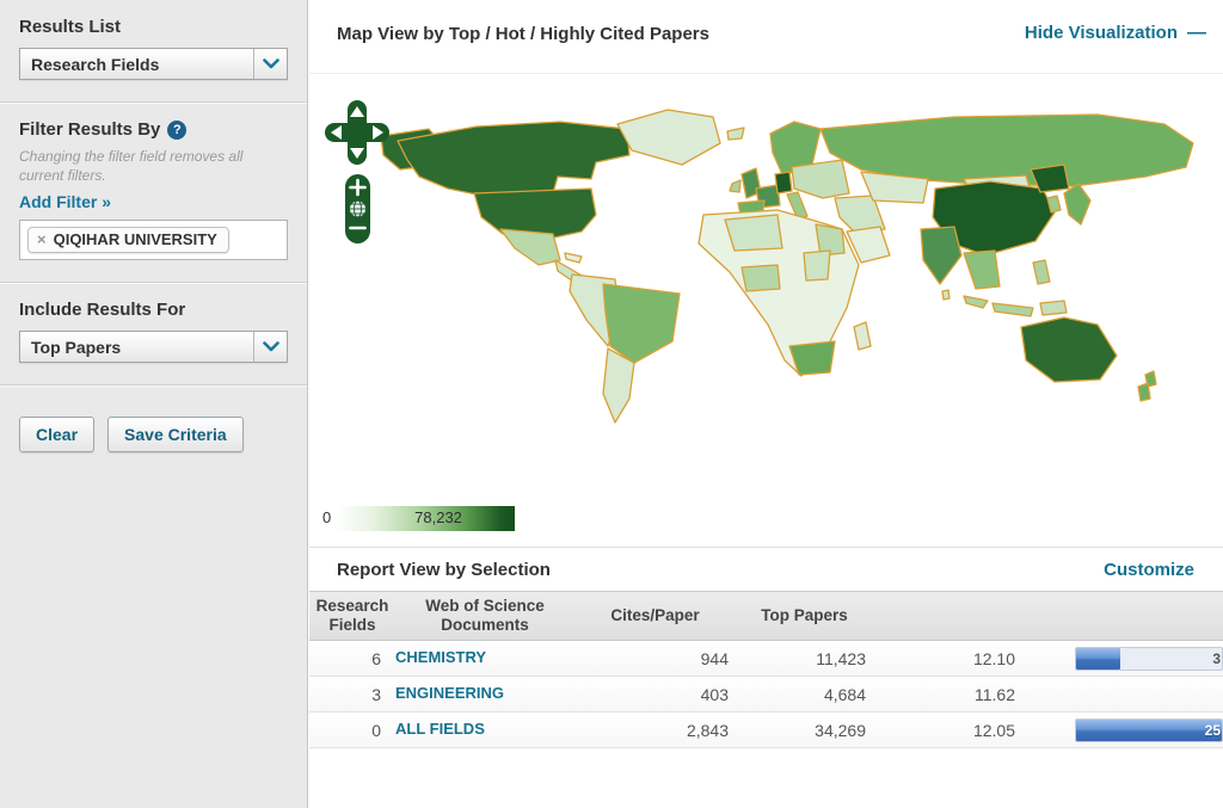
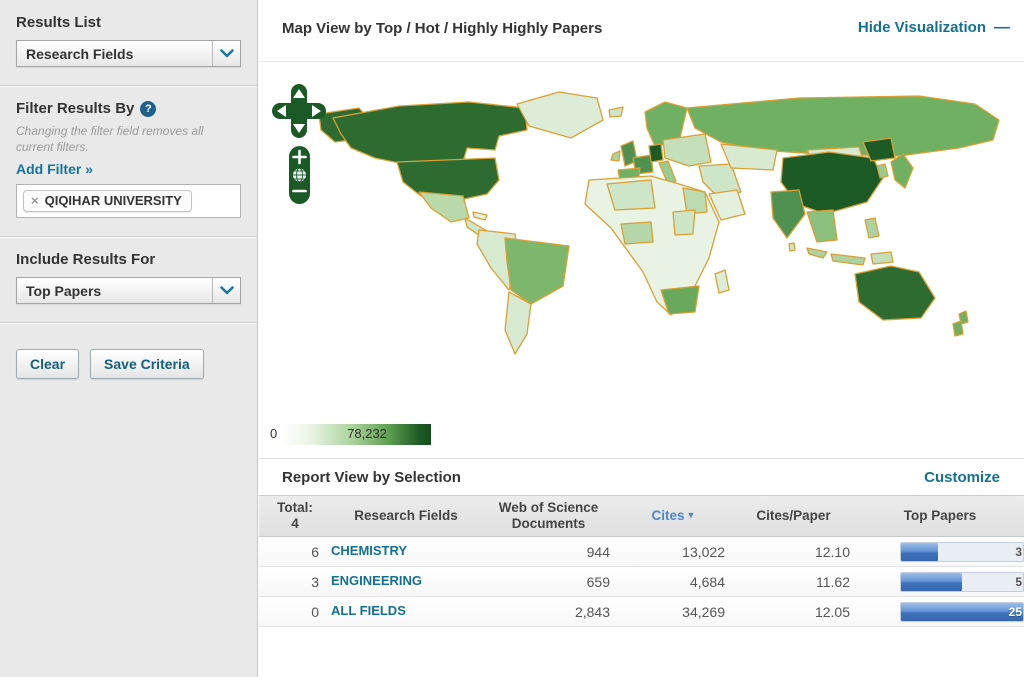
  Results List
  Research Fields
  Filter Results By
  ?
  Changing the filter field removes all current filters.
  Add Filter »
  ×
  QIQIHAR UNIVERSITY
  Include Results For
  Top Papers
  Clear
  Save Criteria
- Map View by Top / Hot / Highly Cited Papers
+ Map View by Top / Hot / Highly Highly Papers
  Hide Visualization
  —
  0
  78,232
  Report View by Selection
  Customize
+ Total:
+ 4
  Research Fields
  Web of Science Documents
+ Cites ▼
  Cites/Paper
  Top Papers
  6
  CHEMISTRY
  944
- 11,423
+ 13,022
  12.10
  3
  3
  ENGINEERING
- 403
+ 659
  4,684
  11.62
+ 5
  0
  ALL FIELDS
  2,843
  34,269
  12.05
  25
